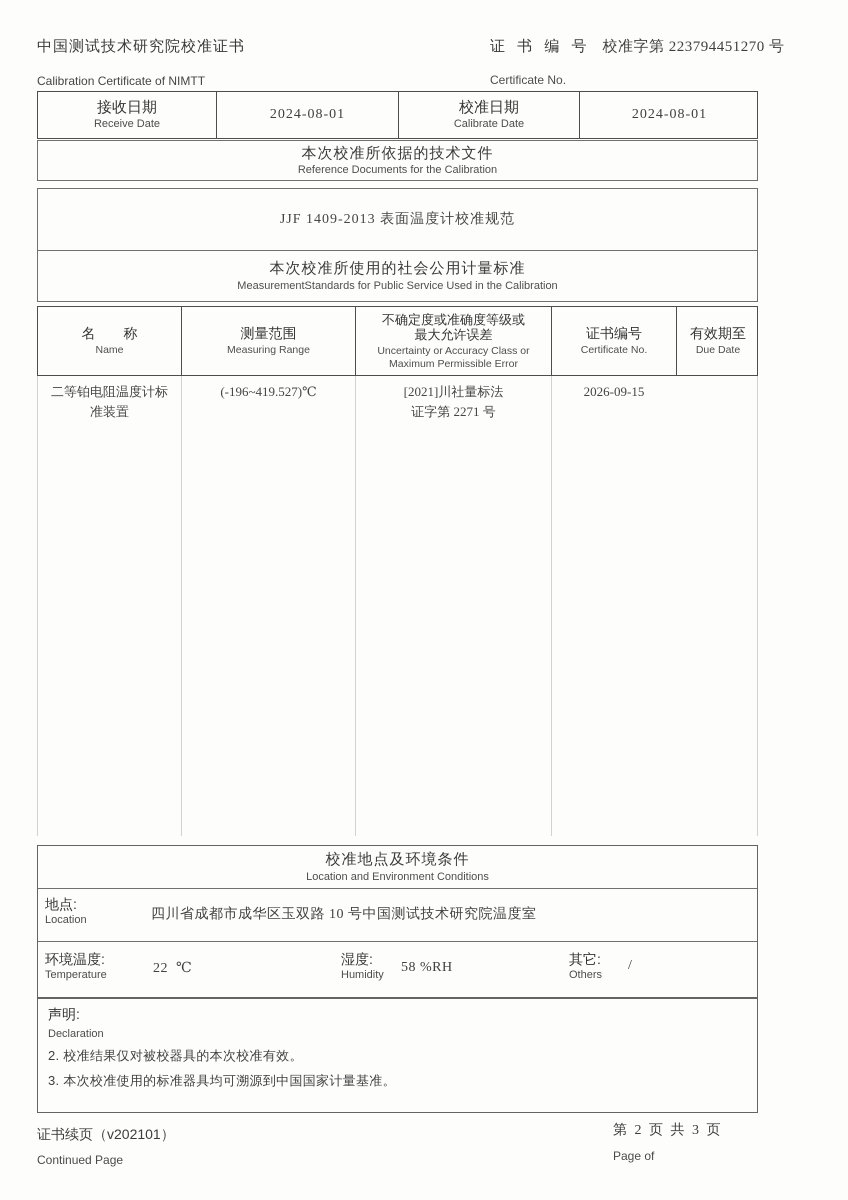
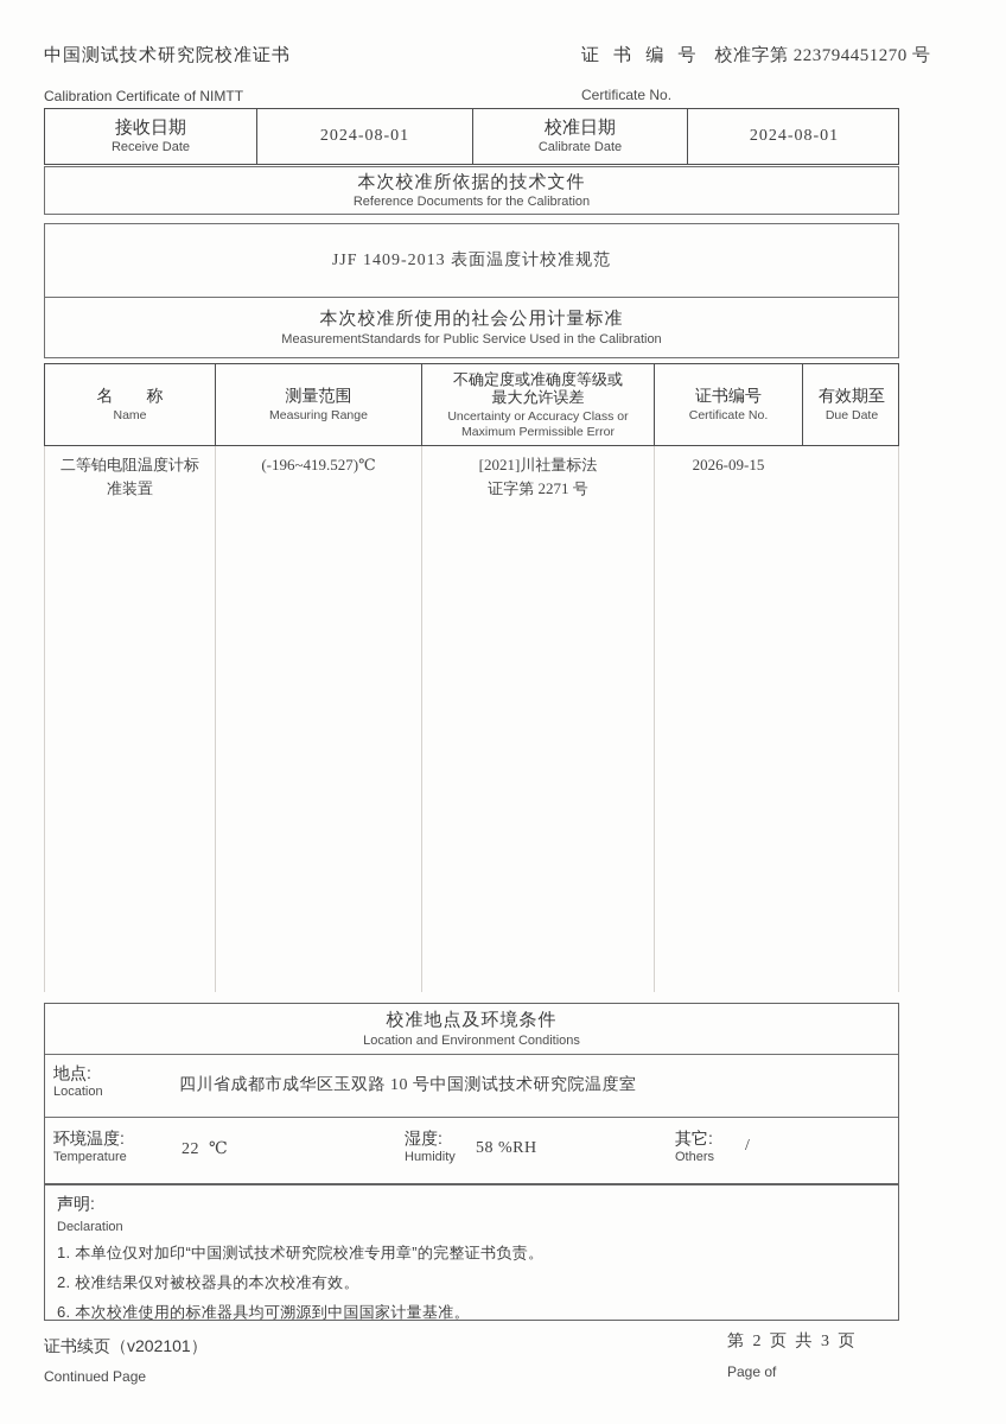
  中国测试技术研究院校准证书
  Calibration Certificate of NIMTT
  证 书 编 号
  校准字第 223794451270 号
  Certificate No.
  接收日期
  Receive Date
  2024-08-01
  校准日期
  Calibrate Date
  2024-08-01
  本次校准所依据的技术文件
  Reference Documents for the Calibration
  JJF 1409-2013 表面温度计校准规范
  本次校准所使用的社会公用计量标准
  MeasurementStandards for Public Service Used in the Calibration
  名 称
  Name
  测量范围
  Measuring Range
  不确定度或准确度等级或
  最大允许误差
  Uncertainty or Accuracy Class or
  Maximum Permissible Error
  证书编号
  Certificate No.
  有效期至
  Due Date
  二等铂电阻温度计标
  准装置
  (-196~419.527)℃
  [2021]川社量标法
  证字第 2271 号
  2026-09-15
  校准地点及环境条件
  Location and Environment Conditions
  地点:
  Location
  四川省成都市成华区玉双路 10 号中国测试技术研究院温度室
  环境温度:
  Temperature
  22 ℃
  湿度:
  Humidity
  58 %RH
  其它:
  Others
  /
  声明:
  Declaration
+ 1. 本单位仅对加印“中国测试技术研究院校准专用章”的完整证书负责。
  2. 校准结果仅对被校器具的本次校准有效。
- 3. 本次校准使用的标准器具均可溯源到中国国家计量基准。
+ 6. 本次校准使用的标准器具均可溯源到中国国家计量基准。
  证书续页（v202101）
  Continued Page
  第 2 页 共 3 页
  Page of
